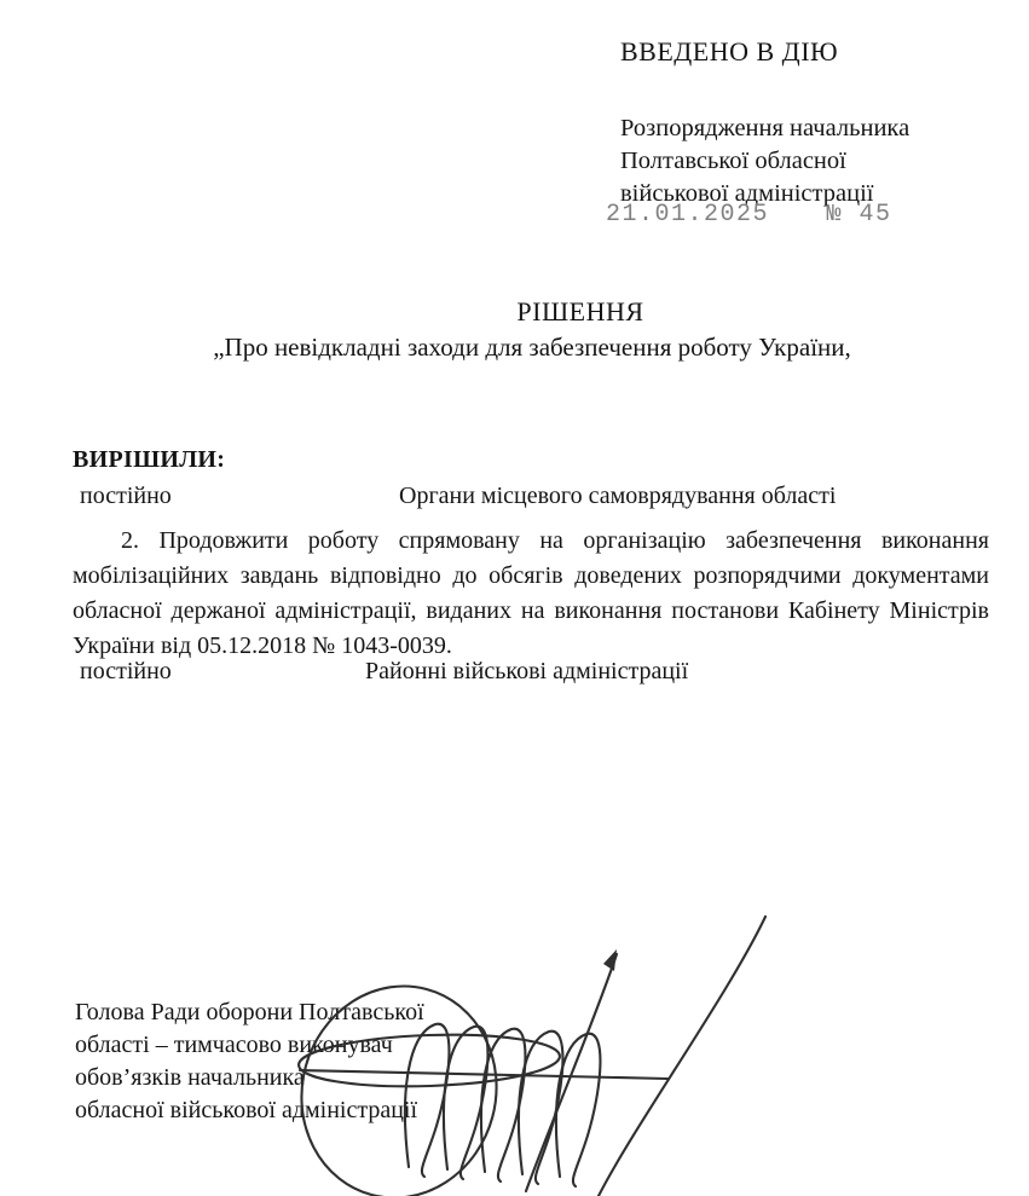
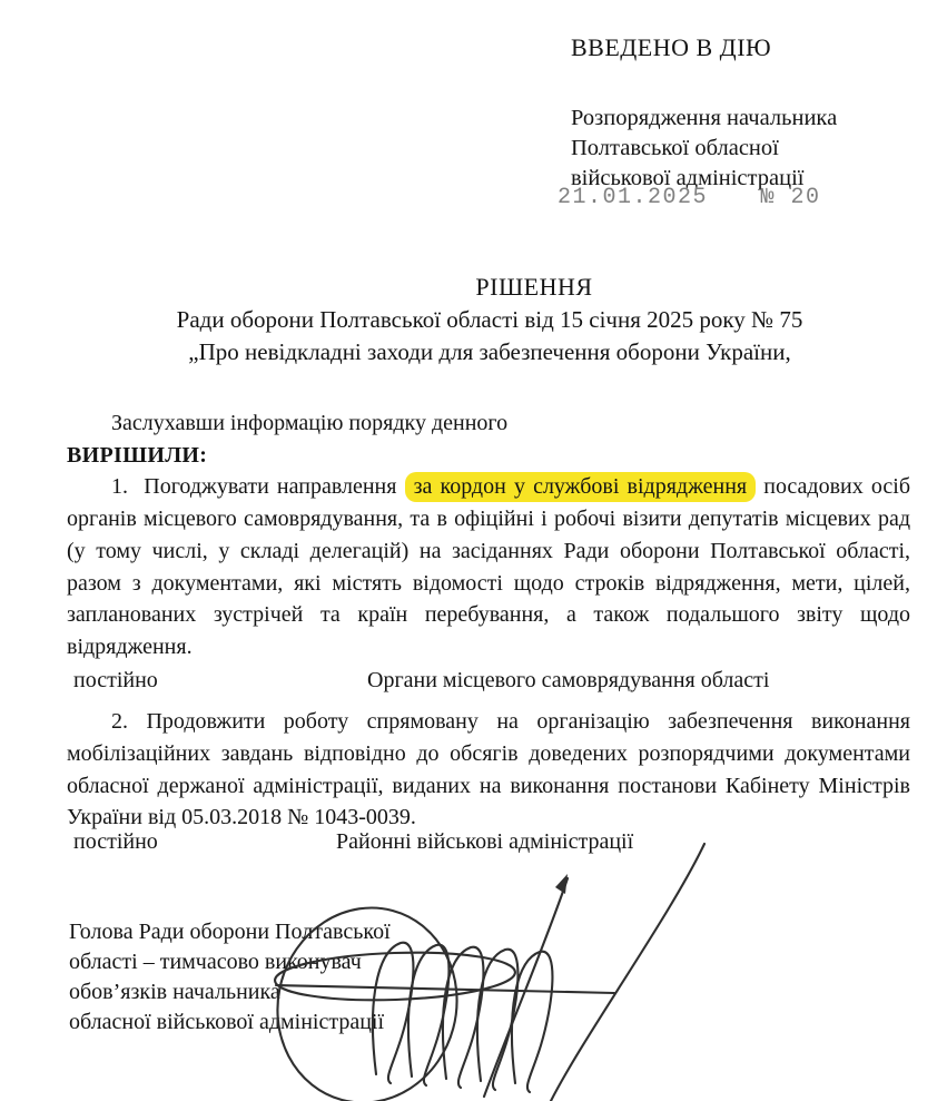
  ВВЕДЕНО В ДІЮ
  Розпорядження начальника
  Полтавської обласної
  військової адміністрації
- 21.01.2025 № 45
+ 21.01.2025 № 20
  РІШЕННЯ
+ Ради оборони Полтавської області від 15 січня 2025 року № 75
- „Про невідкладні заходи для забезпечення роботу України,
+ „Про невідкладні заходи для забезпечення оборони України,
+ Заслухавши інформацію порядку денного
  ВИРІШИЛИ:
+ 1. Погоджувати направлення за кордон у службові відрядження посадових осіб органів місцевого самоврядування, та в офіційні і робочі візити депутатів місцевих рад (у тому числі, у складі делегацій) на засіданнях Ради оборони Полтавської області, разом з документами, які містять відомості щодо строків відрядження, мети, цілей, запланованих зустрічей та країн перебування, а також подальшого звіту щодо відрядження.
  постійно
  Органи місцевого самоврядування області
- 2. Продовжити роботу спрямовану на організацію забезпечення виконання мобілізаційних завдань відповідно до обсягів доведених розпорядчими документами обласної держаної адміністрації, виданих на виконання постанови Кабінету Міністрів України від 05.12.2018 № 1043-0039.
+ 2. Продовжити роботу спрямовану на організацію забезпечення виконання мобілізаційних завдань відповідно до обсягів доведених розпорядчими документами обласної держаної адміністрації, виданих на виконання постанови Кабінету Міністрів України від 05.03.2018 № 1043-0039.
  постійно
  Районні військові адміністрації
  Голова Ради оборони Полтавської
  області – тимчасово викоувач
  обов’язків начальника
  обласної військової адміністрації
